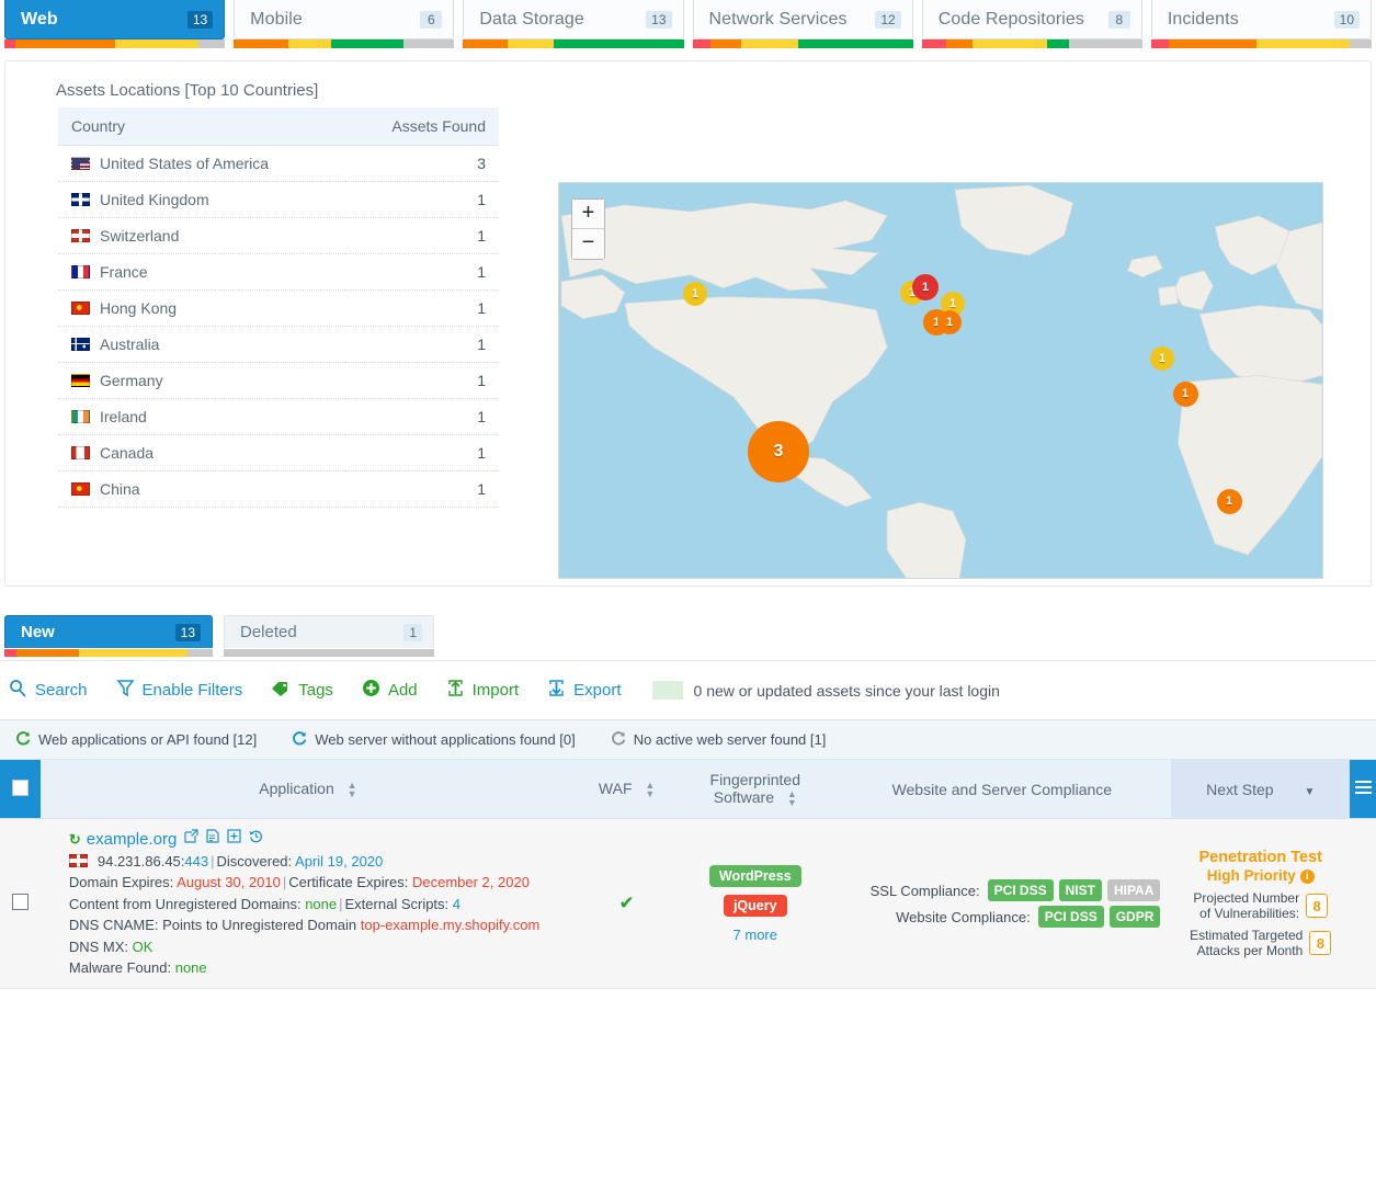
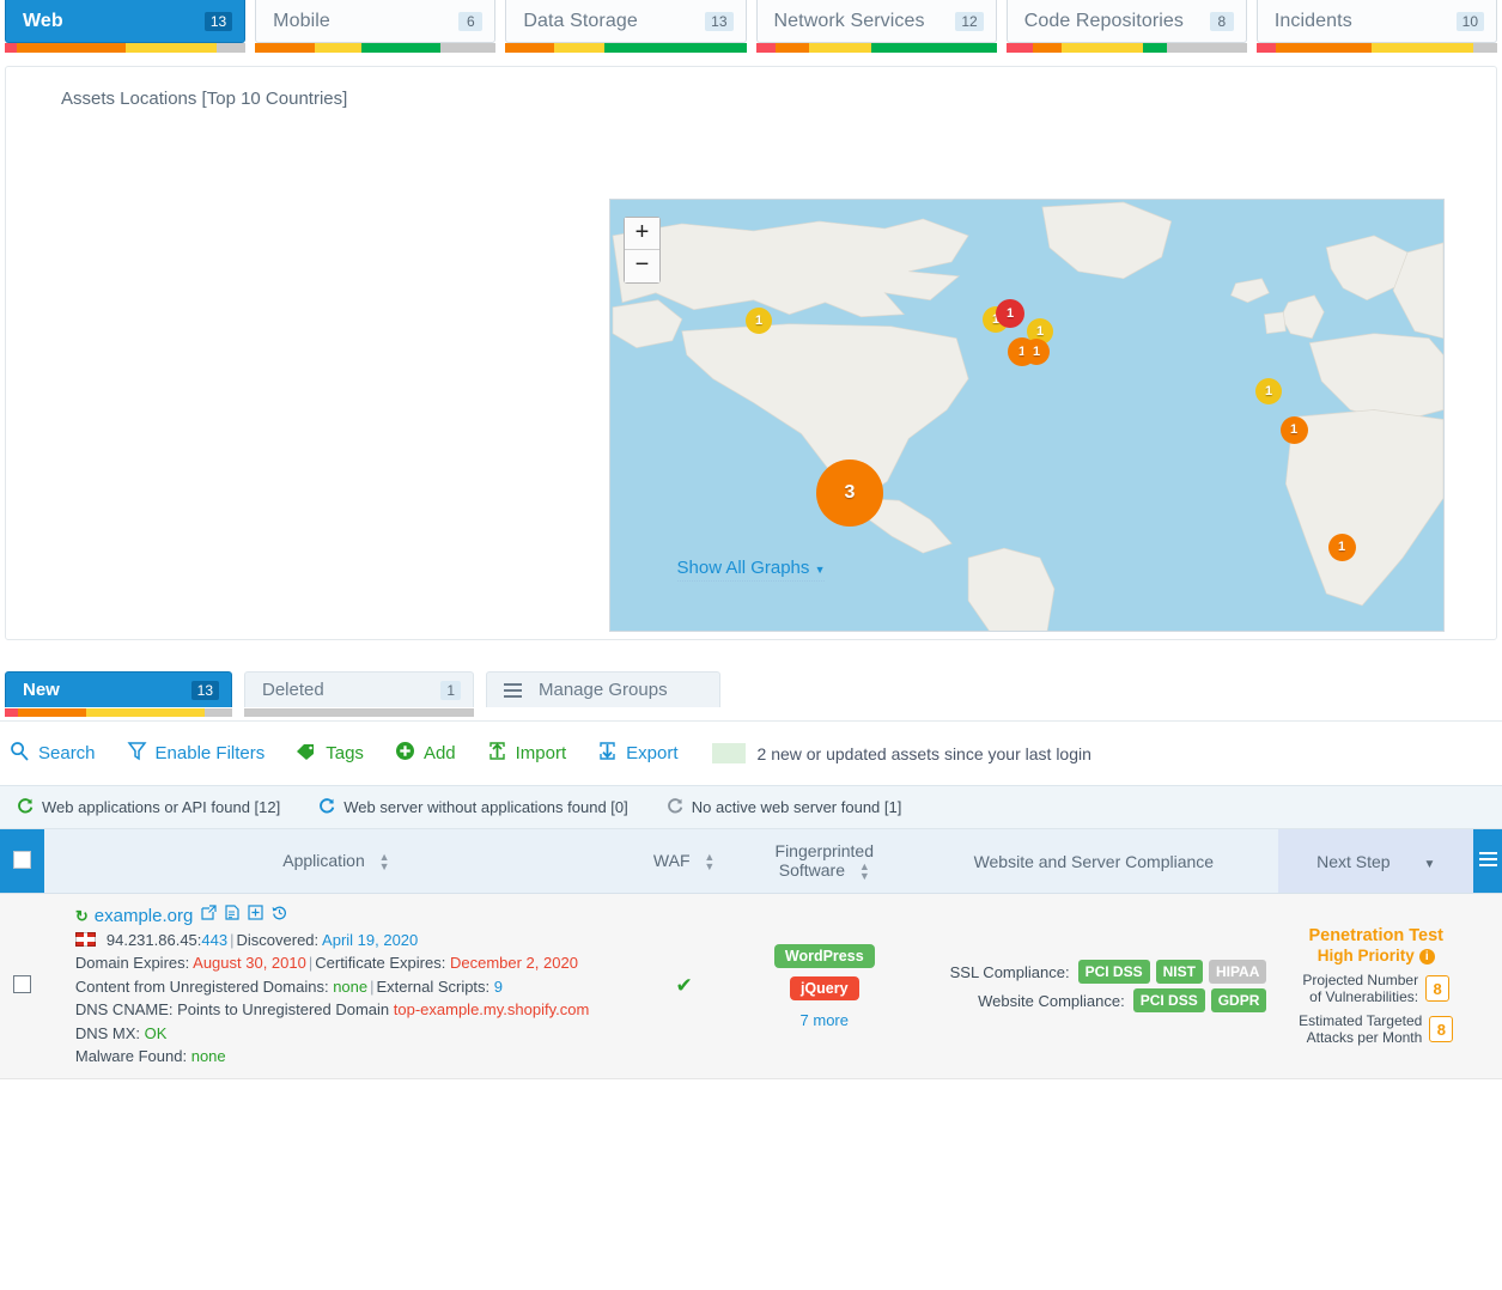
  Web
  13
  Mobile
  6
  Data Storage
  13
  Network Services
  12
  Code Repositories
  8
  Incidents
  10
  Assets Locations [Top 10 Countries]
- Country	Assets Found
- United States of America	3
- United Kingdom	1
- Switzerland	1
- France	1
- Hong Kong	1
- Australia	1
- Germany	1
- Ireland	1
- Canada	1
- China	1
  +
  −
  1
  3
  1
  1
  1
  1
  1
  1
  1
  1
+ Show All Graphs ▼
  New
  13
  Deleted
  1
+ Manage Groups
  Search
  Enable Filters
  Tags
  Add
  Import
  Export
- 0 new or updated assets since your last login
+ 2 new or updated assets since your last login
  Web applications or API found [12]
  Web server without applications found [0]
  No active web server found [1]
  	Application ▲▼	WAF ▲▼	Fingerprinted Software ▲▼	Website and Server Compliance	Next Step ▼
- 	↻ example.org94.231.86.45:443 | Discovered: April 19, 2020Domain Expires: August 30, 2010 | Certificate Expires: December 2, 2020Content from Unregistered Domains: none | External Scripts: 4DNS CNAME: Points to Unregistered Domain top-example.my.shopify.comDNS MX: OKMalware Found: none	✔	WordPressjQuery7 more	SSL Compliance: PCI DSS NIST HIPAAWebsite Compliance: PCI DSS GDPR	Penetration TestHigh Priority iProjected Numberof Vulnerabilities:8Estimated TargetedAttacks per Month8
+ 	↻ example.org94.231.86.45:443 | Discovered: April 19, 2020Domain Expires: August 30, 2010 | Certificate Expires: December 2, 2020Content from Unregistered Domains: none | External Scripts: 9DNS CNAME: Points to Unregistered Domain top-example.my.shopify.comDNS MX: OKMalware Found: none	✔	WordPressjQuery7 more	SSL Compliance: PCI DSS NIST HIPAAWebsite Compliance: PCI DSS GDPR	Penetration TestHigh Priority iProjected Numberof Vulnerabilities:8Estimated TargetedAttacks per Month8
